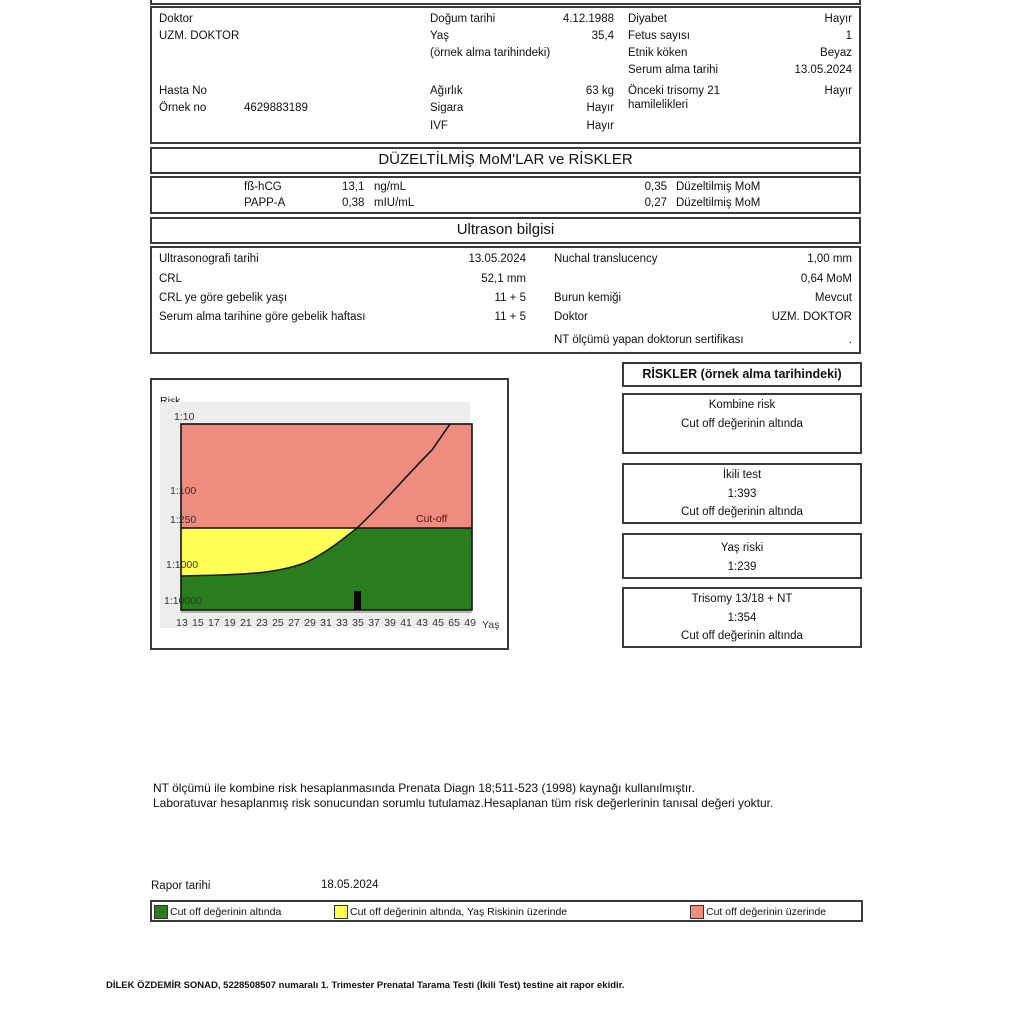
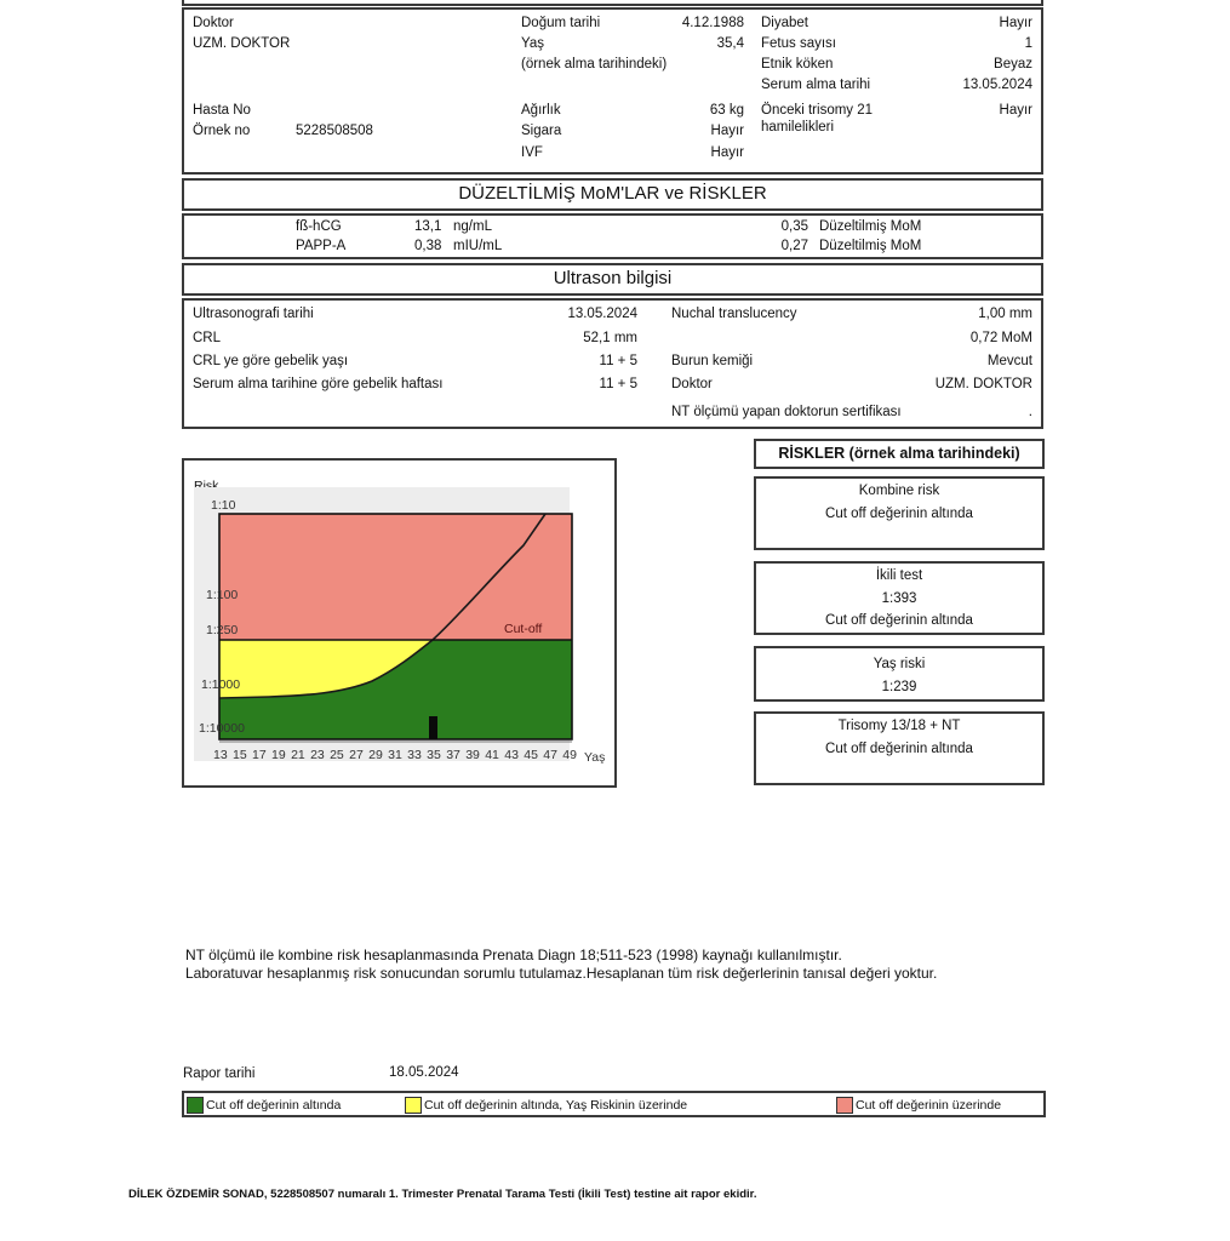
  Doktor
  UZM. DOKTOR
  Hasta No
  Örnek no
- 4629883189
+ 5228508508
  Doğum tarihi
  4.12.1988
  Yaş
  35,4
  (örnek alma tarihindeki)
  Ağırlık
  63 kg
  Sigara
  Hayır
  IVF
  Hayır
  Diyabet
  Hayır
  Fetus sayısı
  1
  Etnik köken
  Beyaz
  Serum alma tarihi
  13.05.2024
  Önceki trisomy 21
  hamilelikleri
  Hayır
  DÜZELTİLMİŞ MoM'LAR ve RİSKLER
  fß-hCG
  13,1
  ng/mL
  0,35
  Düzeltilmiş MoM
  PAPP-A
  0,38
  mIU/mL
  0,27
  Düzeltilmiş MoM
  Ultrason bilgisi
  Ultrasonografi tarihi
  13.05.2024
  CRL
  52,1 mm
  CRL ye göre gebelik yaşı
  11 + 5
  Serum alma tarihine göre gebelik haftası
  11 + 5
  Nuchal translucency
  1,00 mm
- 0,64 MoM
+ 0,72 MoM
  Burun kemiği
  Mevcut
  Doktor
  UZM. DOKTOR
  NT ölçümü yapan doktorun sertifikası
  .
  Risk
  1:10
  1:100
  1:250
  1:1000
  1:10000
  Cut-off
  13
  15
  17
  19
  21
  23
  25
  27
  29
  31
  33
  35
  37
  39
  41
  43
  45
- 65
+ 47
  49
  Yaş
  RİSKLER (örnek alma tarihindeki)
  Kombine risk
  Cut off değerinin altında
  İkili test
  1:393
  Cut off değerinin altında
  Yaş riski
  1:239
  Trisomy 13/18 + NT
- 1:354
  Cut off değerinin altında
  NT ölçümü ile kombine risk hesaplanmasında Prenata Diagn 18;511-523 (1998) kaynağı kullanılmıştır.
  Laboratuvar hesaplanmış risk sonucundan sorumlu tutulamaz.Hesaplanan tüm risk değerlerinin tanısal değeri yoktur.
  Rapor tarihi
  18.05.2024
  Cut off değerinin altında
  Cut off değerinin altında, Yaş Riskinin üzerinde
  Cut off değerinin üzerinde
  DİLEK ÖZDEMİR SONAD, 5228508507 numaralı 1. Trimester Prenatal Tarama Testi (İkili Test) testine ait rapor ekidir.
